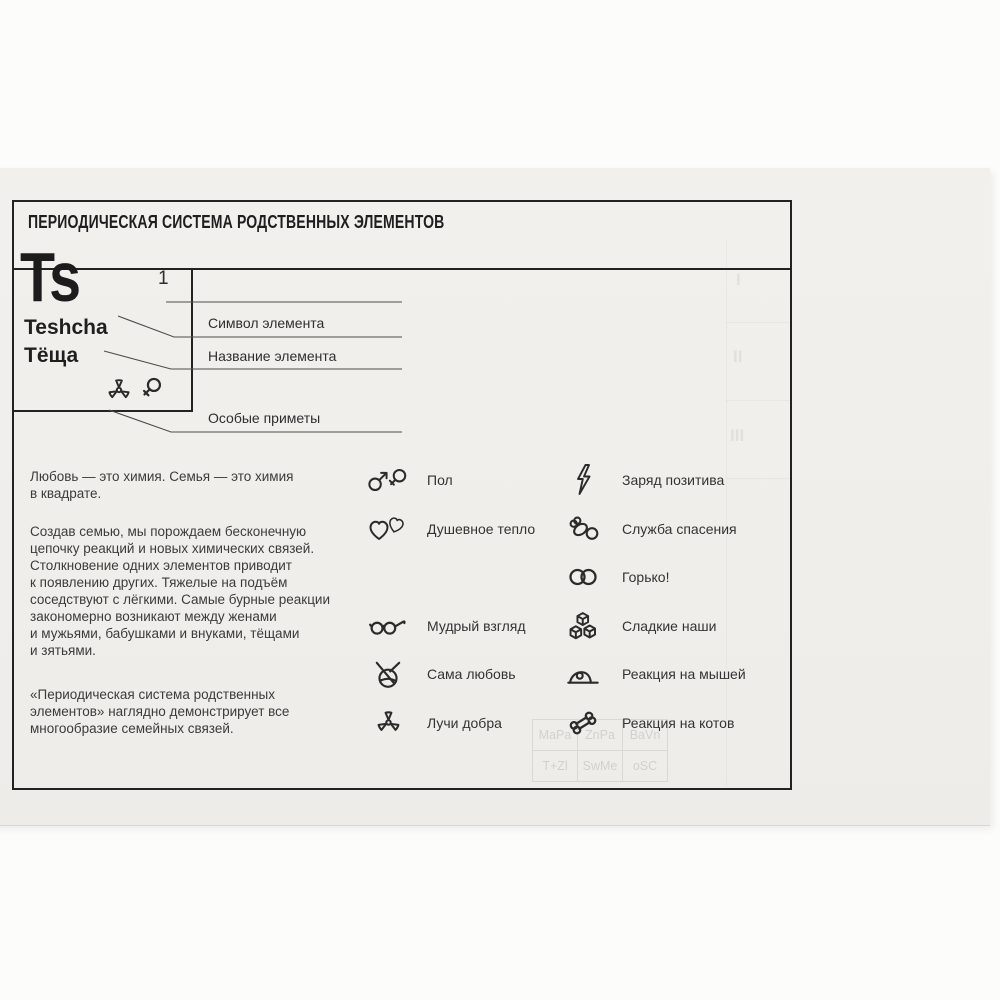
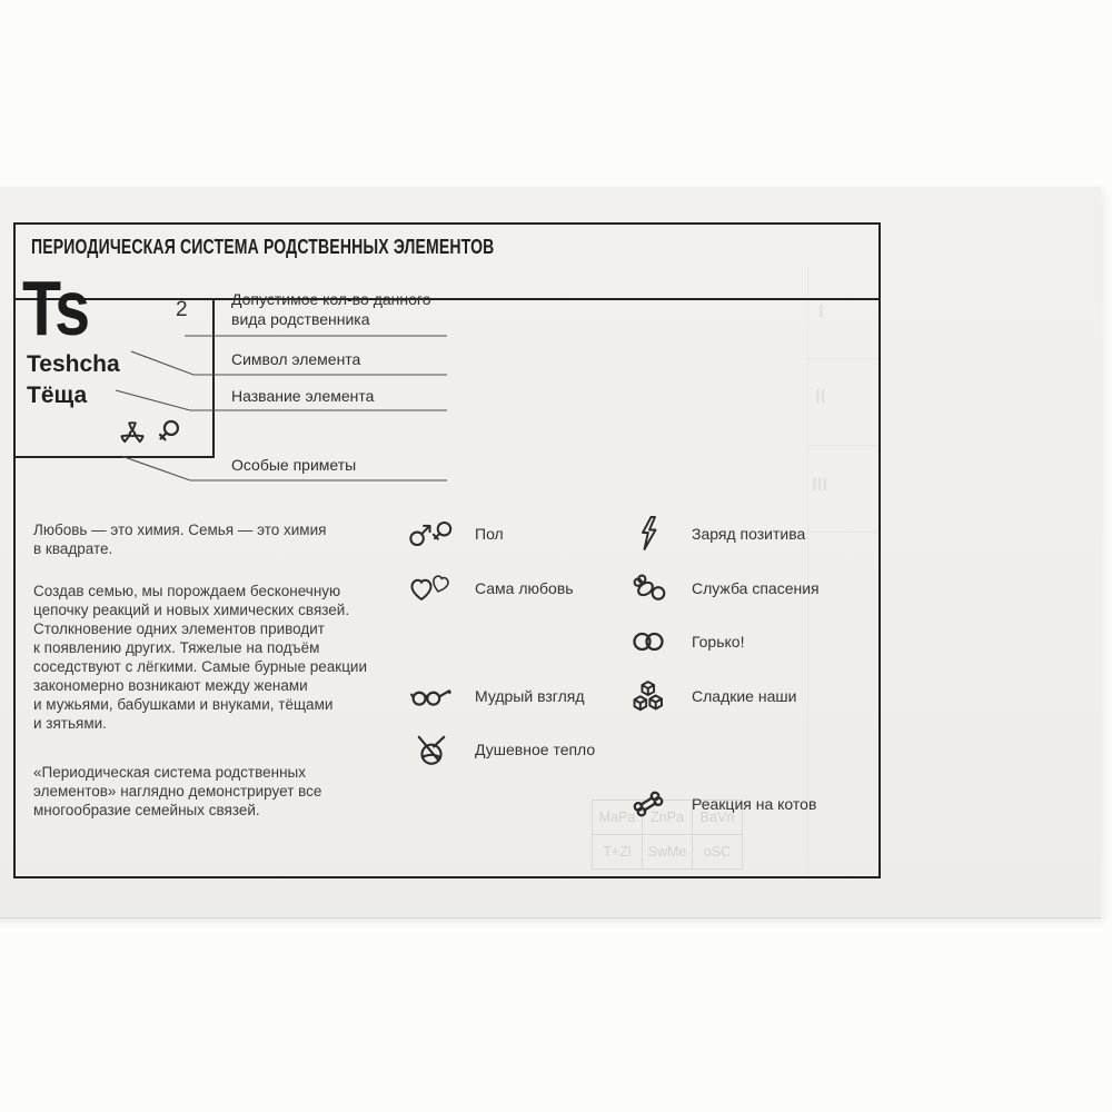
  ПЕРИОДИЧЕСКАЯ СИСТЕМА РОДСТВЕННЫХ ЭЛЕМЕНТОВ
- 1
+ 2
  Ts
  Teshcha
  Тёща
+ Допустимое кол-во данного
+ вида родственника
  Символ элемента
  Название элемента
  Особые приметы
  Любовь — это химия. Семья — это химия
  в квадрате.
  Создав семью, мы порождаем бесконечную
  цепочку реакций и новых химических связей.
  Столкновение одних элементов приводит
  к появлению других. Тяжелые на подъём
  соседствуют с лёгкими. Самые бурные реакции
  закономерно возникают между женами
  и мужьями, бабушками и внуками, тёщами
  и зятьями.
  «Периодическая система родственных
  элементов» наглядно демонстрирует все
  многообразие семейных связей.
  Пол
- Душевное тепло
+ Сама любовь
  Мудрый взгляд
- Сама любовь
+ Душевное тепло
- Лучи добра
  Заряд позитива
  Служба спасения
  Горько!
  Сладкие наши
- Реакция на мышей
  Реакция на котов
  MaPa
  ZnPa
  BaVn
  T+Zl
  SwMe
  oSC
